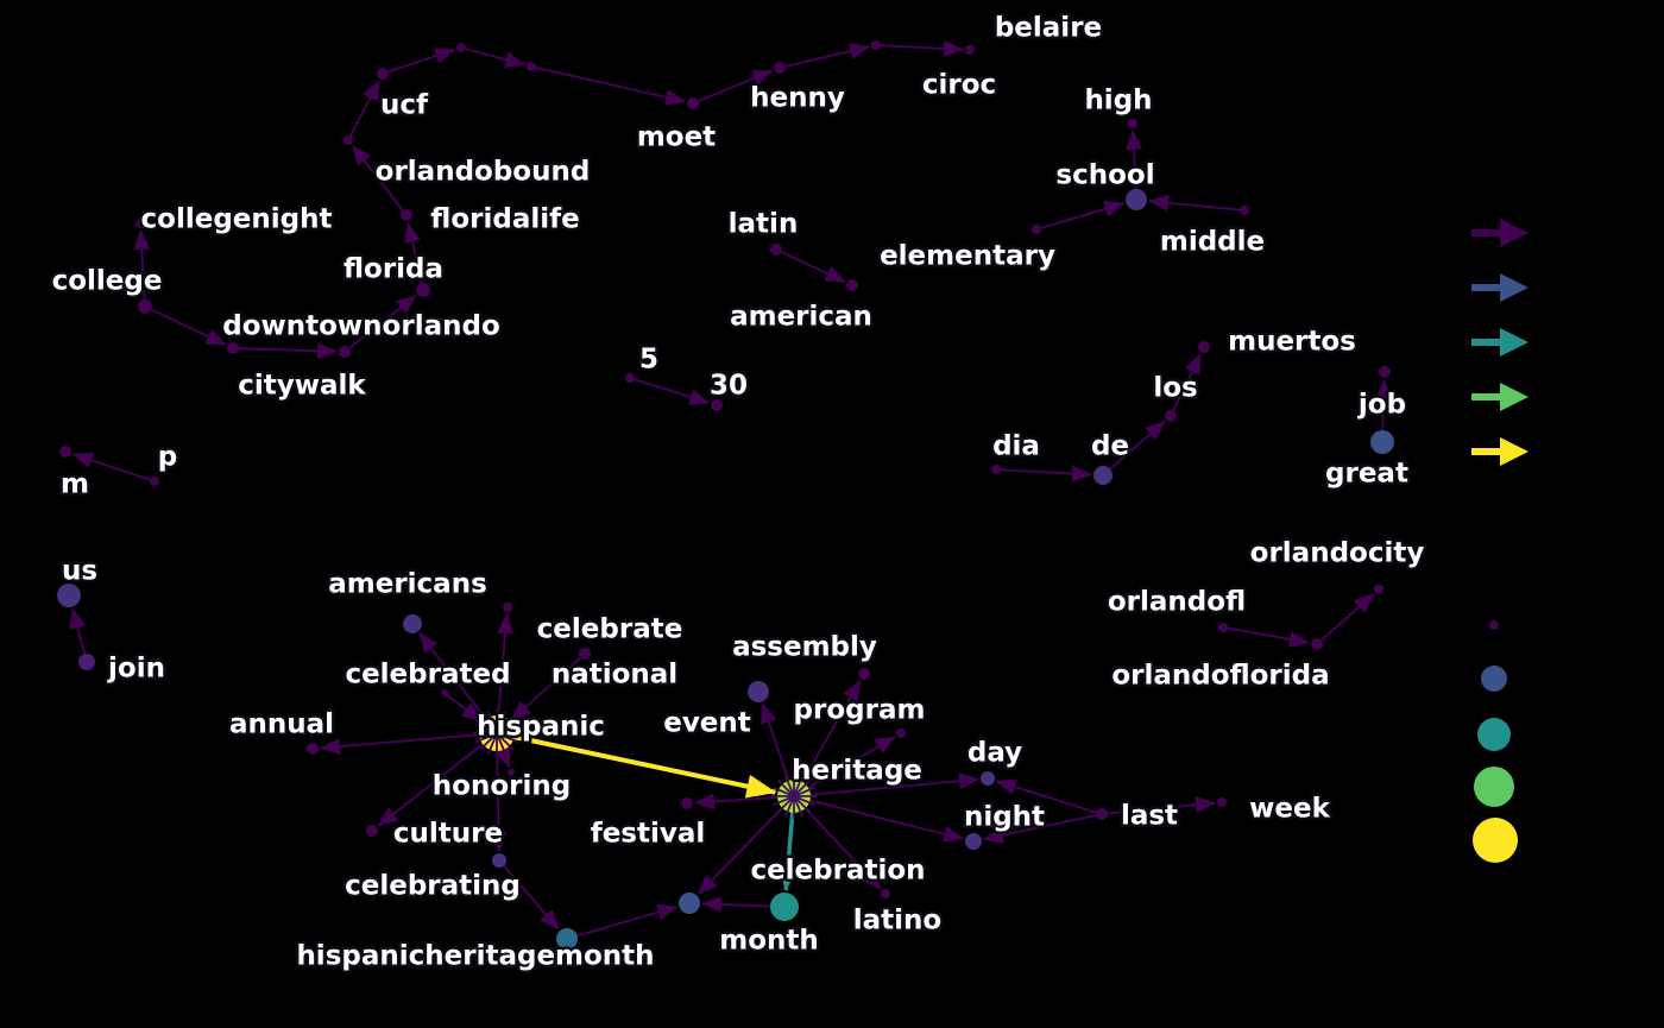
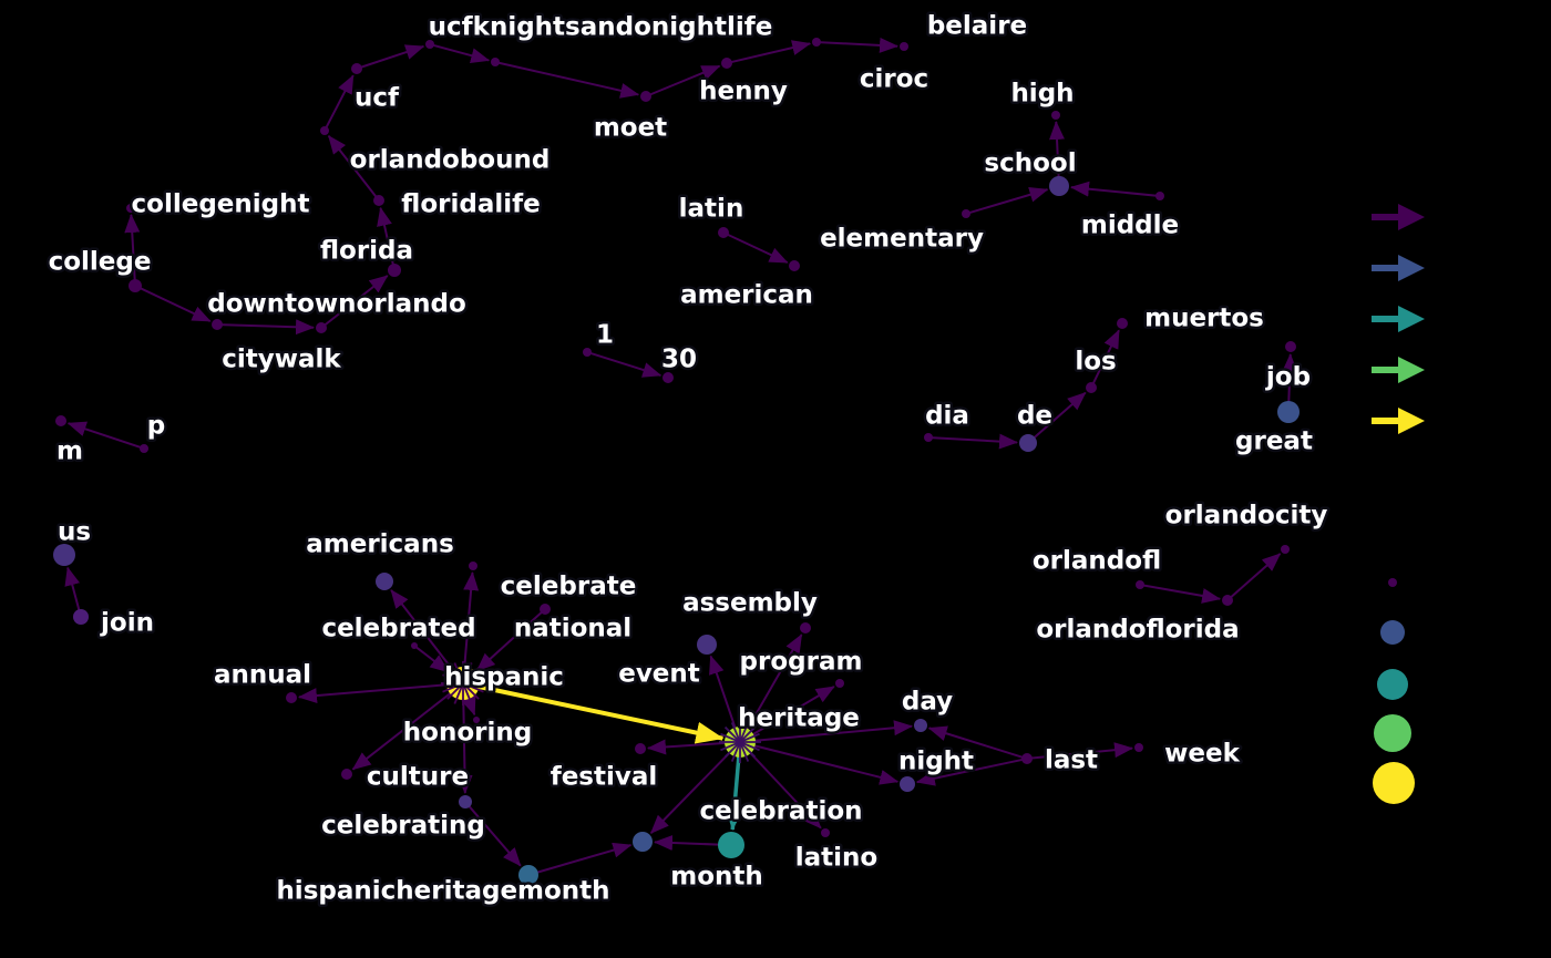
  college
  collegenight
  citywalk
  downtownorlando
  florida
  floridalife
  orlandobound
  ucf
+ ucfknightsandonightlife
  moet
  henny
  ciroc
  belaire
  latin
  american
  elementary
  school
  high
  middle
- 5
+ 1
  30
  dia
  de
  los
  muertos
  job
  great
  m
  p
  us
  join
  orlandofl
  orlandoflorida
  orlandocity
  americans
  celebrate
  celebrated
  national
  annual
  hispanic
  honoring
  culture
  celebrating
  hispanicheritagemonth
  event
  assembly
  program
  heritage
  festival
  month
  celebration
  latino
  day
  night
  last
  week
